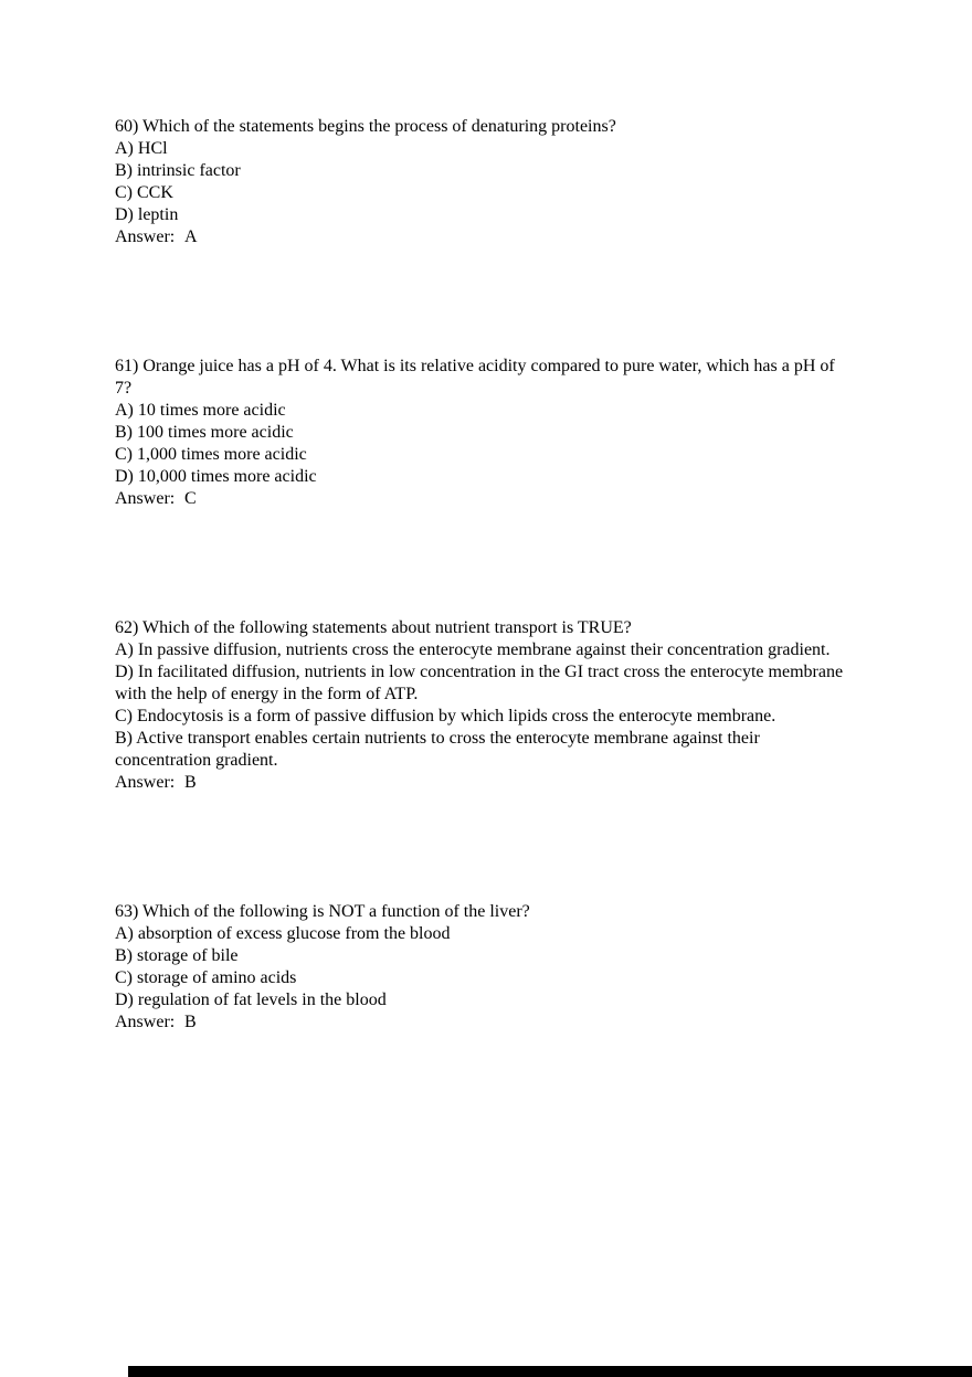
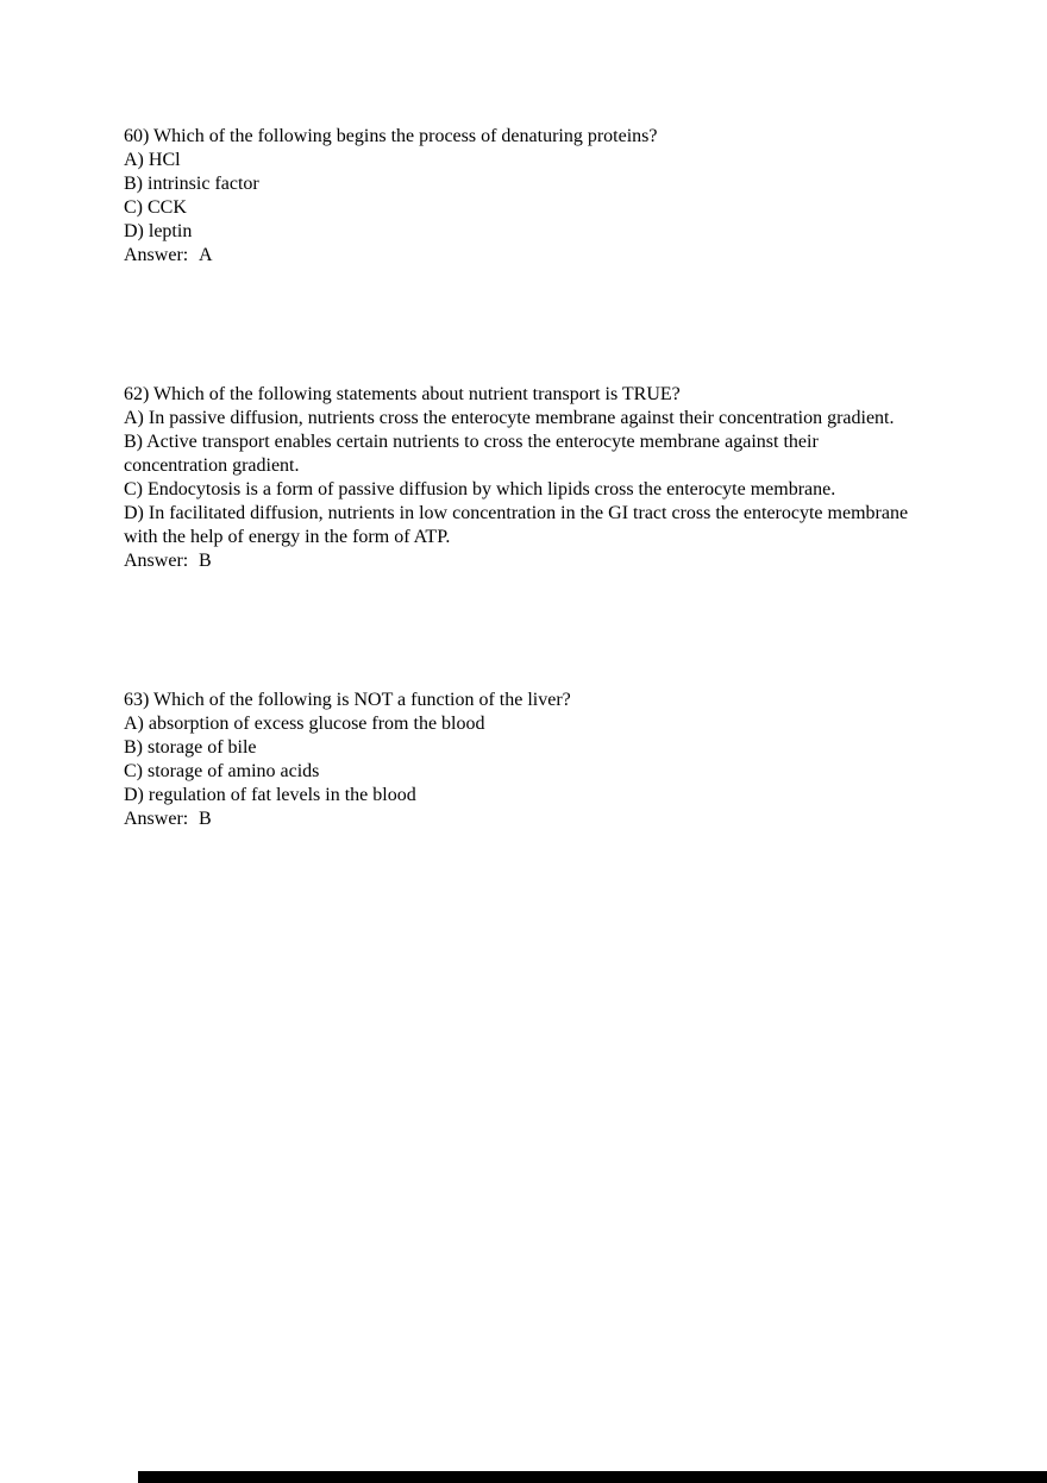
- 60) Which of the statements begins the process of denaturing proteins?
+ 60) Which of the following begins the process of denaturing proteins?
  A) HCl
  B) intrinsic factor
  C) CCK
  D) leptin
  Answer: A
- 61) Orange juice has a pH of 4. What is its relative acidity compared to pure water, which has a pH of 7?
- A) 10 times more acidic
- B) 100 times more acidic
- C) 1,000 times more acidic
- D) 10,000 times more acidic
- Answer: C
  62) Which of the following statements about nutrient transport is TRUE?
  A) In passive diffusion, nutrients cross the enterocyte membrane against their concentration gradient.
- D) In facilitated diffusion, nutrients in low concentration in the GI tract cross the enterocyte membrane with the help of energy in the form of ATP.
+ B) Active transport enables certain nutrients to cross the enterocyte membrane against their concentration gradient.
  C) Endocytosis is a form of passive diffusion by which lipids cross the enterocyte membrane.
- B) Active transport enables certain nutrients to cross the enterocyte membrane against their concentration gradient.
+ D) In facilitated diffusion, nutrients in low concentration in the GI tract cross the enterocyte membrane with the help of energy in the form of ATP.
  Answer: B
  63) Which of the following is NOT a function of the liver?
  A) absorption of excess glucose from the blood
  B) storage of bile
  C) storage of amino acids
  D) regulation of fat levels in the blood
  Answer: B
